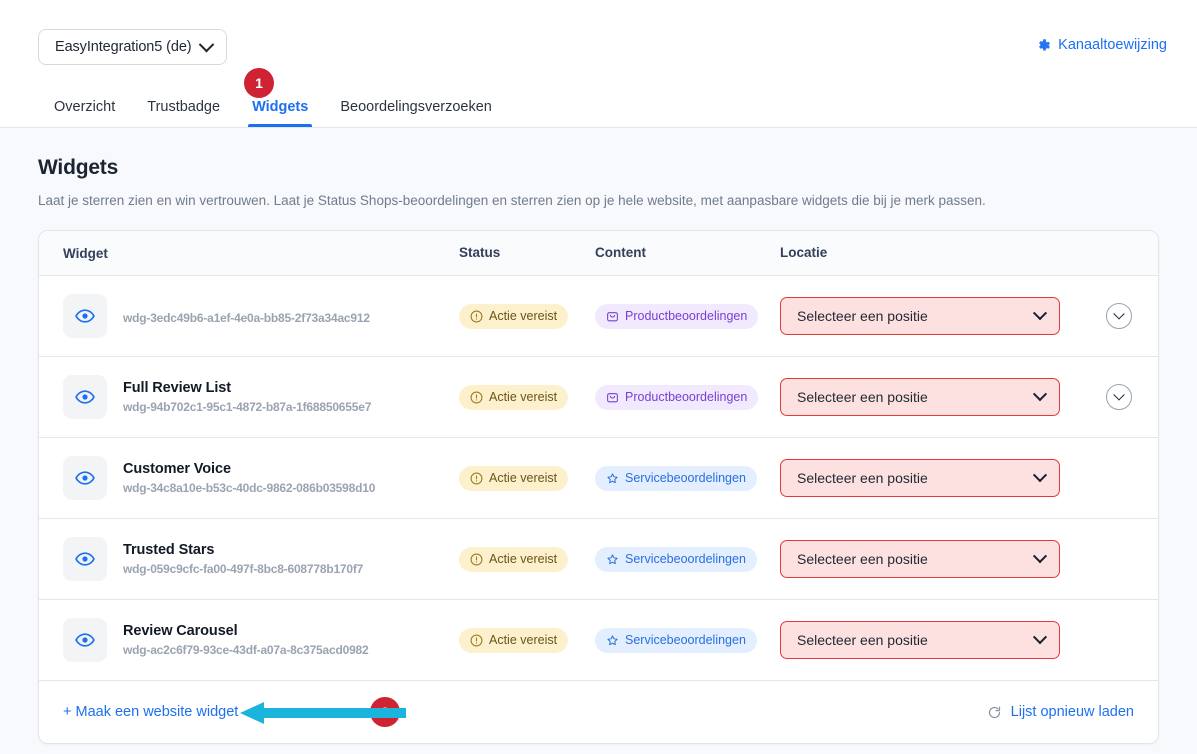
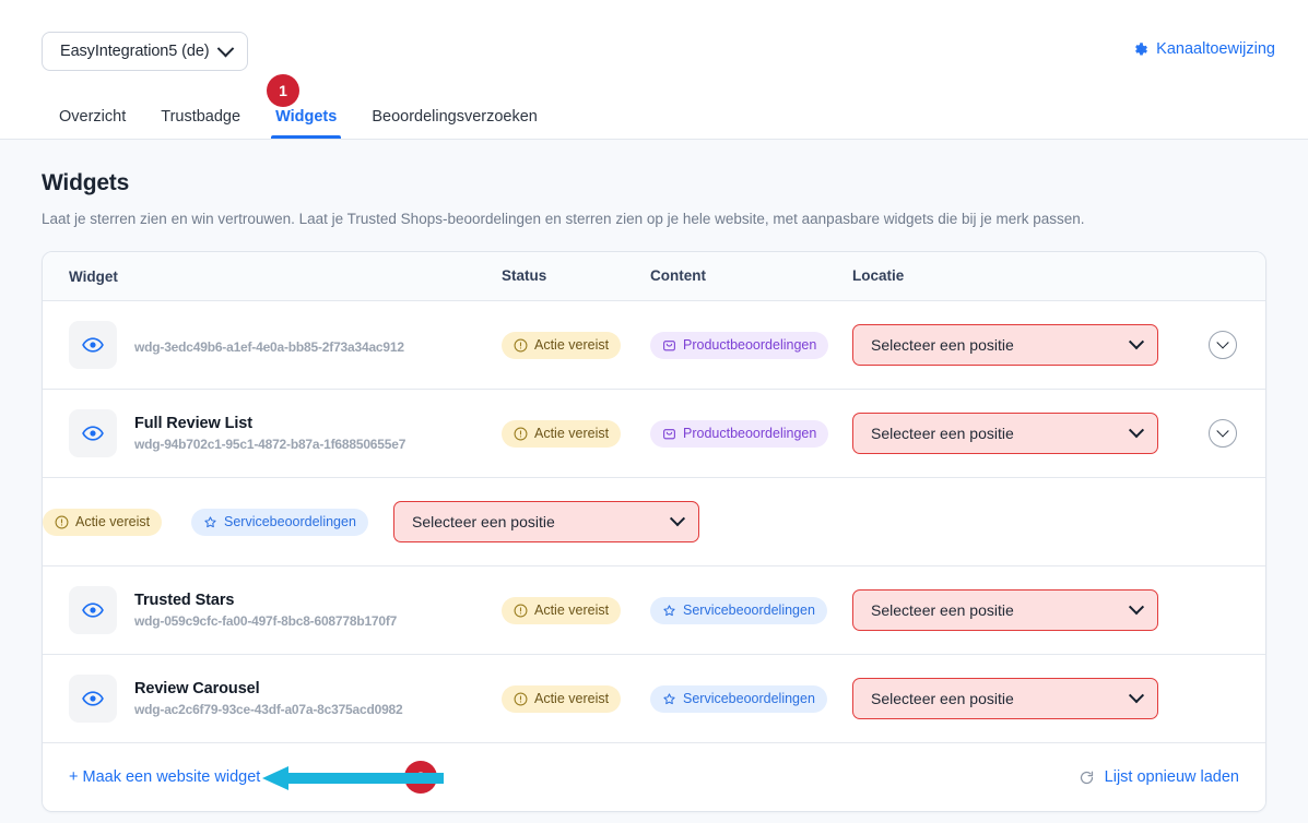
  EasyIntegration5 (de)
  Kanaaltoewijzing
  Overzicht
  Trustbadge
  Widgets
  Beoordelingsverzoeken
  1
  Widgets
- Laat je sterren zien en win vertrouwen. Laat je Status Shops-beoordelingen en sterren zien op je hele website, met aanpasbare widgets die bij je merk passen.
+ Laat je sterren zien en win vertrouwen. Laat je Trusted Shops-beoordelingen en sterren zien op je hele website, met aanpasbare widgets die bij je merk passen.
  Widget
  Status
  Content
  Locatie
  wdg-3edc49b6-a1ef-4e0a-bb85-2f73a34ac912
  Actie vereist
  Productbeoordelingen
  Selecteer een positie
  Full Review List
  wdg-94b702c1-95c1-4872-b87a-1f68850655e7
  Actie vereist
  Productbeoordelingen
  Selecteer een positie
- Customer Voice
- wdg-34c8a10e-b53c-40dc-9862-086b03598d10
  Actie vereist
  Servicebeoordelingen
  Selecteer een positie
  Trusted Stars
  wdg-059c9cfc-fa00-497f-8bc8-608778b170f7
  Actie vereist
  Servicebeoordelingen
  Selecteer een positie
  Review Carousel
  wdg-ac2c6f79-93ce-43df-a07a-8c375acd0982
  Actie vereist
  Servicebeoordelingen
  Selecteer een positie
  + Maak een website widget
  Lijst opnieuw laden
